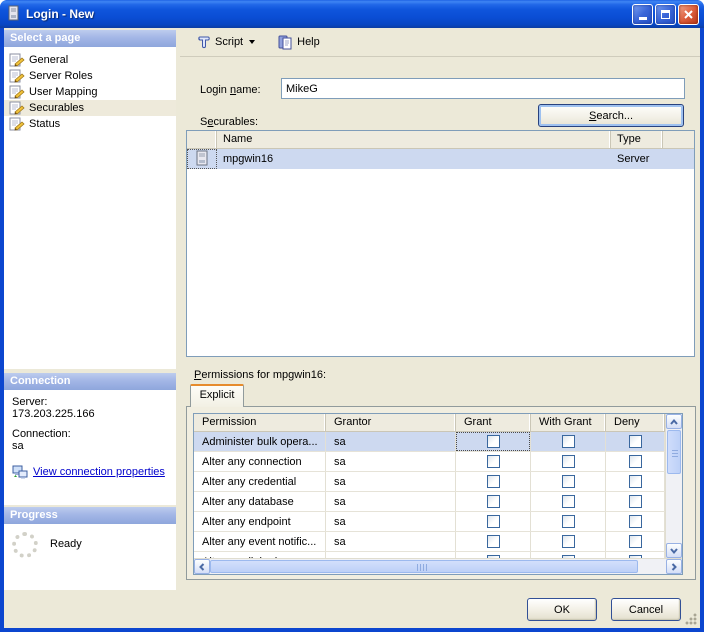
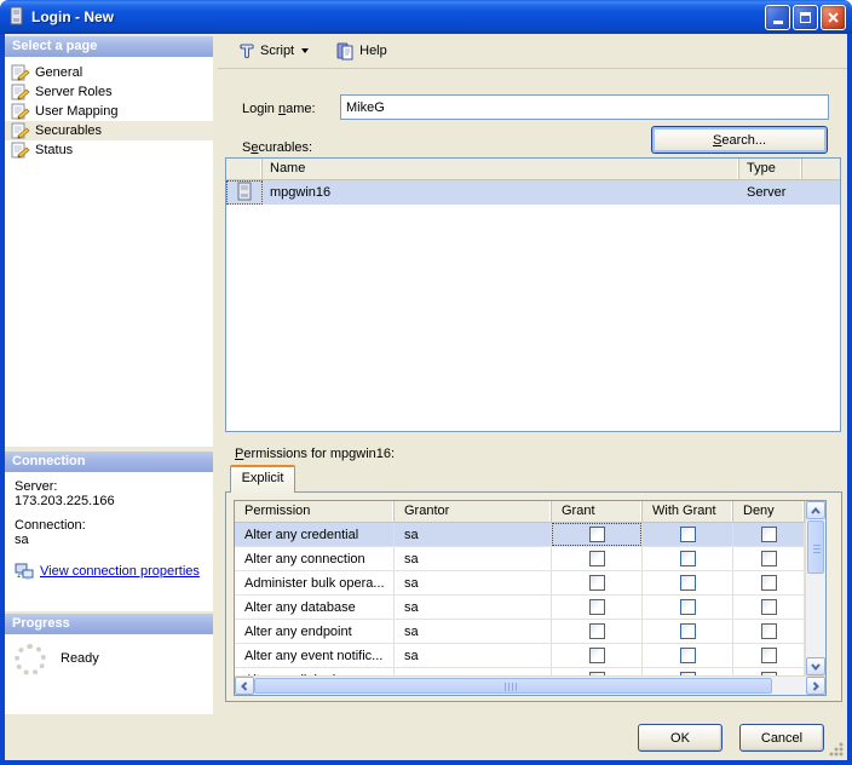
  Login - New
  Select a page
  General
  Server Roles
  User Mapping
  Securables
  Status
  Connection
  Server:
  173.203.225.166
  Connection:
  sa
  View connection properties
  Progress
  Ready
  Script
  Help
  Login name:
  MikeG
  Securables:
  Search...
  Name
  Type
  mpgwin16
  Server
  Permissions for mpgwin16:
  Explicit
  Permission
  Grantor
  Grant
  With Grant
  Deny
- Administer bulk opera...
+ Alter any credential
  sa
  Alter any connection
  sa
- Alter any credential
+ Administer bulk opera...
  sa
  Alter any database
  sa
  Alter any endpoint
  sa
  Alter any event notific...
  sa
  OK
  Cancel
